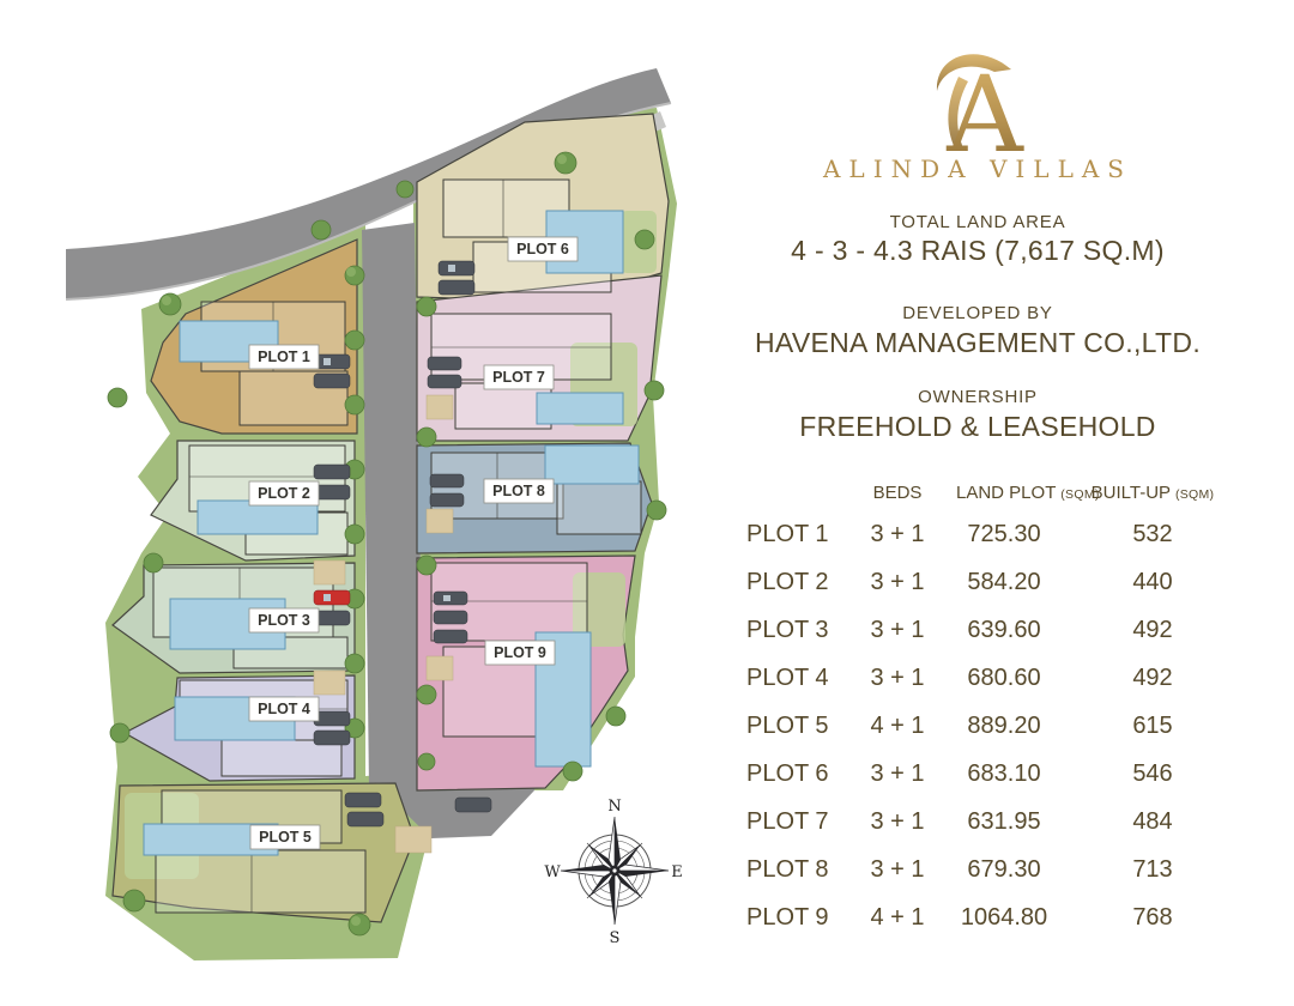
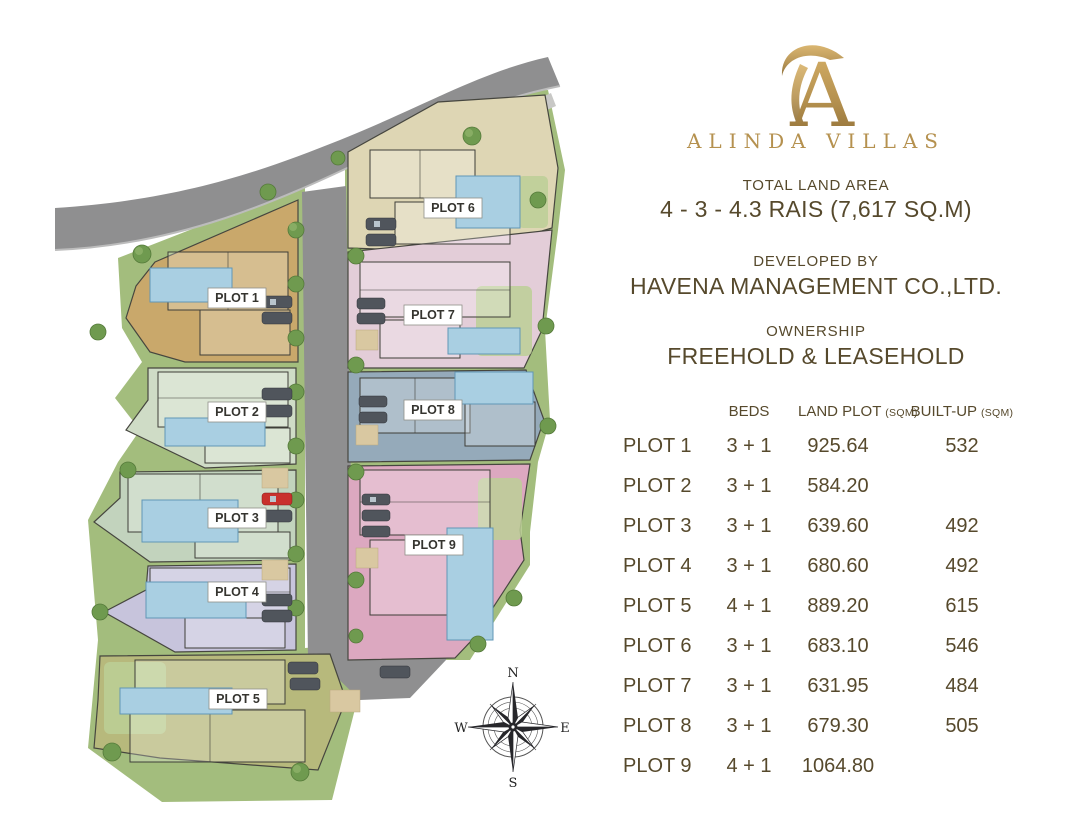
  PLOT 1
  PLOT 2
  PLOT 3
  PLOT 4
  PLOT 5
  PLOT 6
  PLOT 7
  PLOT 8
  PLOT 9
  N
  E
  S
  W
  A
  ALINDA VILLAS
  TOTAL LAND AREA
  4 - 3 - 4.3 RAIS (7,617 SQ.M)
  DEVELOPED BY
  HAVENA MANAGEMENT CO.,LTD.
  OWNERSHIP
  FREEHOLD & LEASEHOLD
  BEDS
  LAND PLOT (SQM)
  BUILT-UP (SQM)
  PLOT 1
  3 + 1
- 725.30
+ 925.64
  532
  PLOT 2
  3 + 1
  584.20
- 440
  PLOT 3
  3 + 1
  639.60
  492
  PLOT 4
  3 + 1
  680.60
  492
  PLOT 5
  4 + 1
  889.20
  615
  PLOT 6
  3 + 1
  683.10
  546
  PLOT 7
  3 + 1
  631.95
  484
  PLOT 8
  3 + 1
  679.30
- 713
+ 505
  PLOT 9
  4 + 1
  1064.80
- 768
